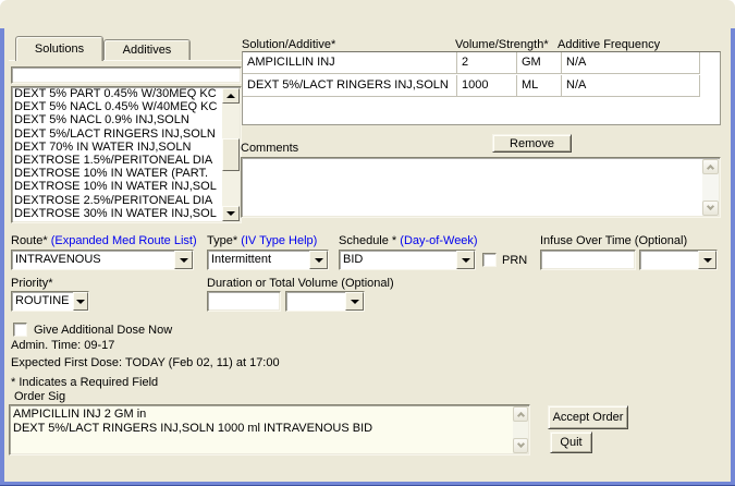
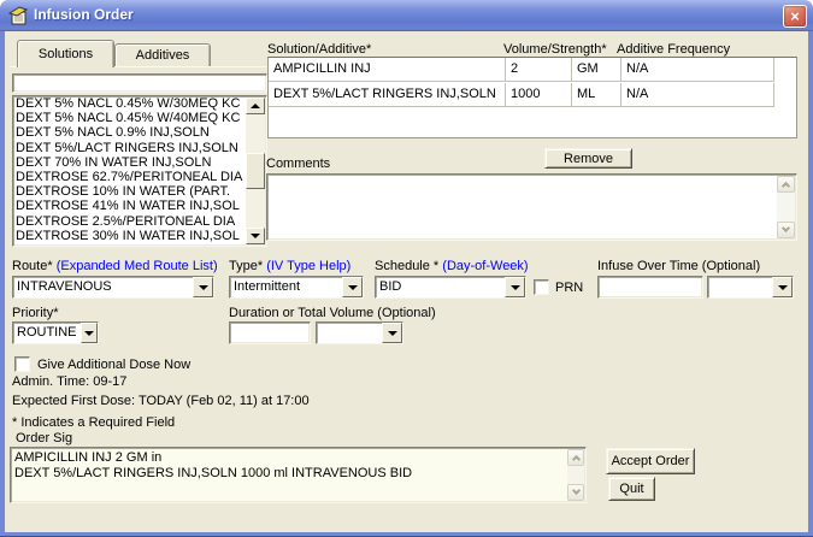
+ Infusion Order
+ ×
  Solutions
  Additives
- DEXT 5% PART 0.45% W/30MEQ KC
+ DEXT 5% NACL 0.45% W/30MEQ KC
  DEXT 5% NACL 0.45% W/40MEQ KC
  DEXT 5% NACL 0.9% INJ,SOLN
  DEXT 5%/LACT RINGERS INJ,SOLN
  DEXT 70% IN WATER INJ,SOLN
- DEXTROSE 1.5%/PERITONEAL DIA
+ DEXTROSE 62.7%/PERITONEAL DIA
  DEXTROSE 10% IN WATER (PART.
- DEXTROSE 10% IN WATER INJ,SOL
+ DEXTROSE 41% IN WATER INJ,SOL
  DEXTROSE 2.5%/PERITONEAL DIA
  DEXTROSE 30% IN WATER INJ,SOL
  Solution/Additive*
  Volume/Strength*
  Additive Frequency
  AMPICILLIN INJ
  2
  GM
  N/A
  DEXT 5%/LACT RINGERS INJ,SOLN
  1000
  ML
  N/A
  Remove
  Comments
  Route* (Expanded Med Route List)
  INTRAVENOUS
  Type* (IV Type Help)
  Intermittent
  Schedule * (Day-of-Week)
  BID
  PRN
  Infuse Over Time (Optional)
  Priority*
  ROUTINE
  Duration or Total Volume (Optional)
  Give Additional Dose Now
  Admin. Time: 09-17
  Expected First Dose: TODAY (Feb 02, 11) at 17:00
  * Indicates a Required Field
  Order Sig
  AMPICILLIN INJ 2 GM in
  DEXT 5%/LACT RINGERS INJ,SOLN 1000 ml INTRAVENOUS BID
  Accept Order
  Quit
